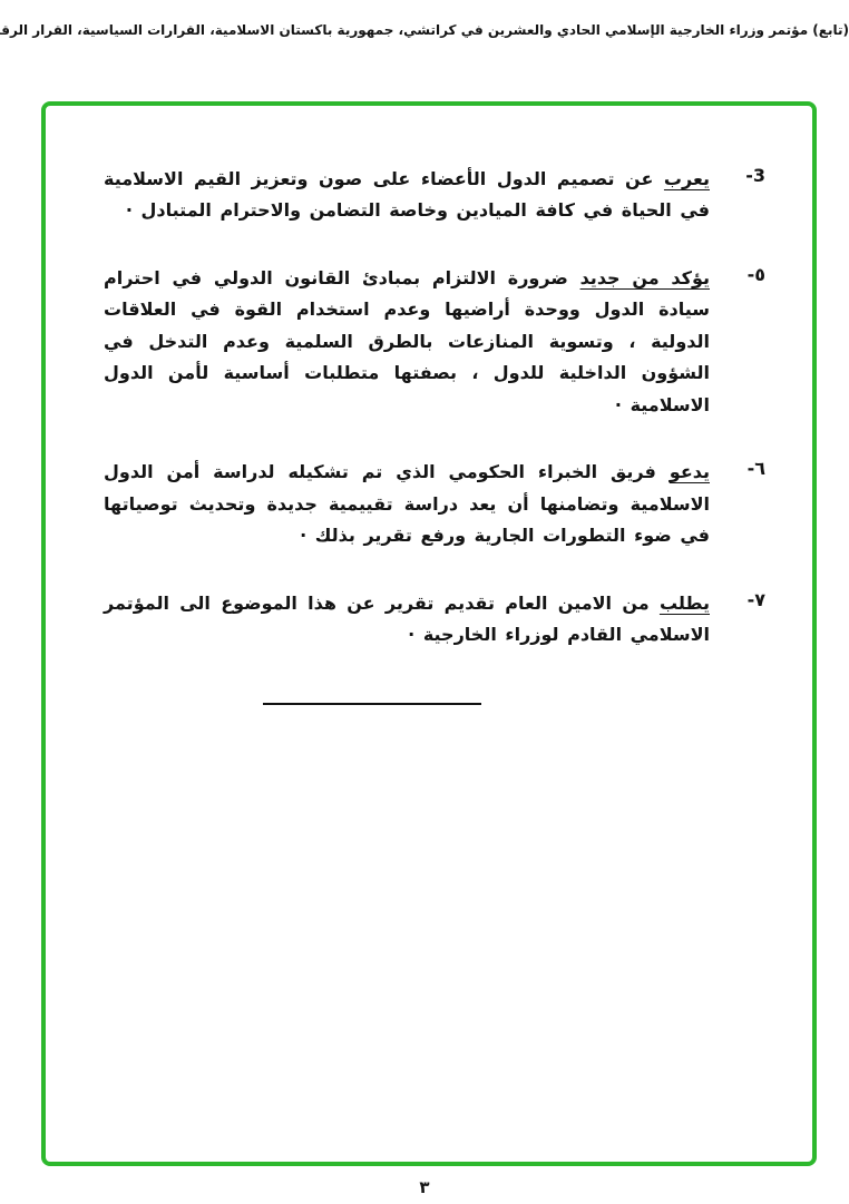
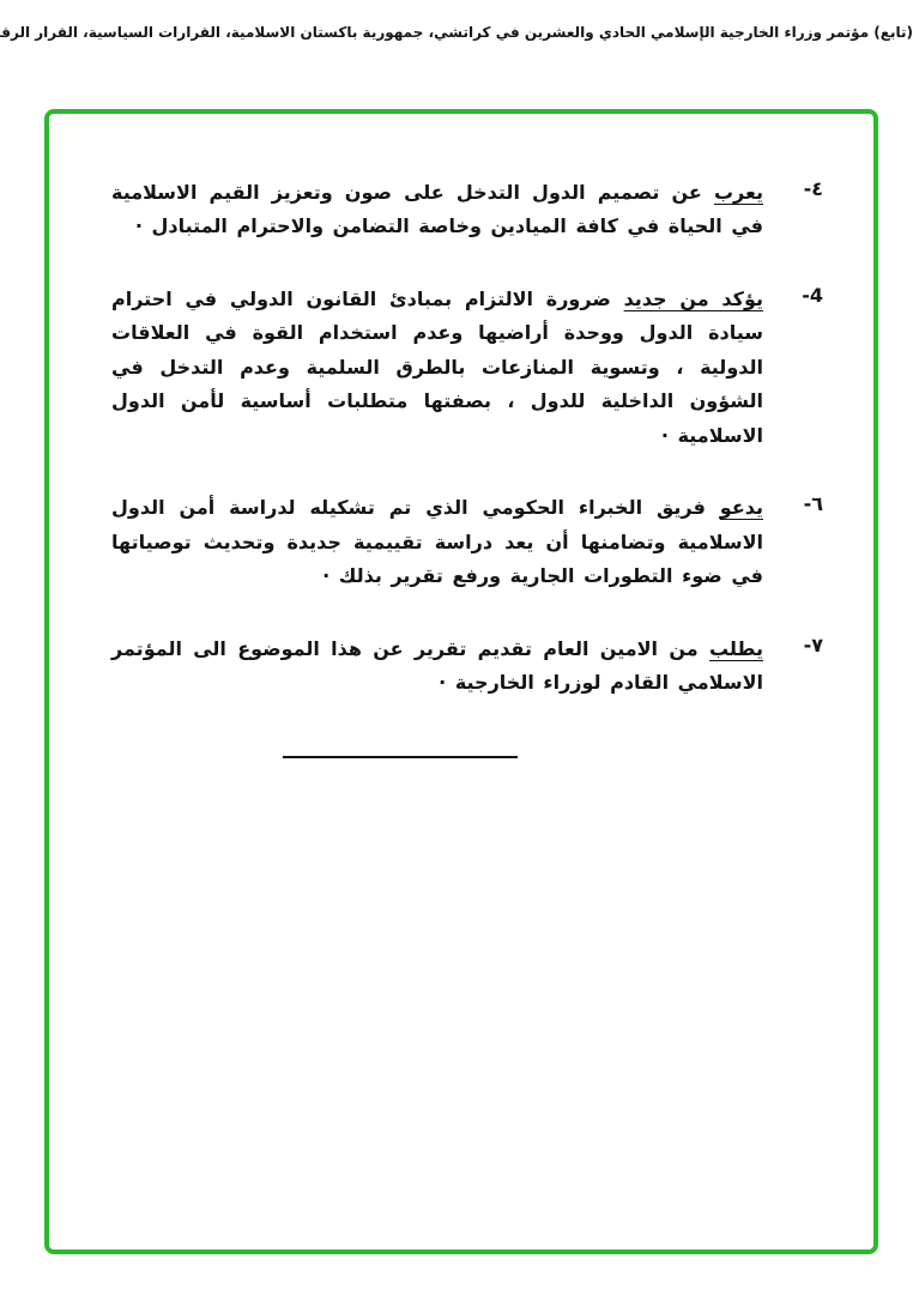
  (تابع) مؤتمر وزراء الخارجية الإسلامي الحادي والعشرين في كراتشي، جمهورية باكستان الاسلامية، القرارات السياسية، القرار الرق
- 3-
+ ٤-
- يعرب عن تصميم الدول الأعضاء على صون وتعزيز القيم الاسلامية في الحياة في كافة الميادين وخاصة التضامن والاحترام المتبادل ·
+ يعرب عن تصميم الدول التدخل على صون وتعزيز القيم الاسلامية في الحياة في كافة الميادين وخاصة التضامن والاحترام المتبادل ·
- ٥-
+ 4-
  يؤكد من جديد ضرورة الالتزام بمبادئ القانون الدولي في احترام سيادة الدول ووحدة أراضيها وعدم استخدام القوة في العلاقات الدولية ، وتسوية المنازعات بالطرق السلمية وعدم التدخل في الشؤون الداخلية للدول ، بصفتها متطلبات أساسية لأمن الدول الاسلامية ·
  ٦-
  يدعو فريق الخبراء الحكومي الذي تم تشكيله لدراسة أمن الدول الاسلامية وتضامنها أن يعد دراسة تقييمية جديدة وتحديث توصياتها في ضوء التطورات الجارية ورفع تقرير بذلك ·
  ٧-
  يطلب من الامين العام تقديم تقرير عن هذا الموضوع الى المؤتمر الاسلامي القادم لوزراء الخارجية ·
- ٣
